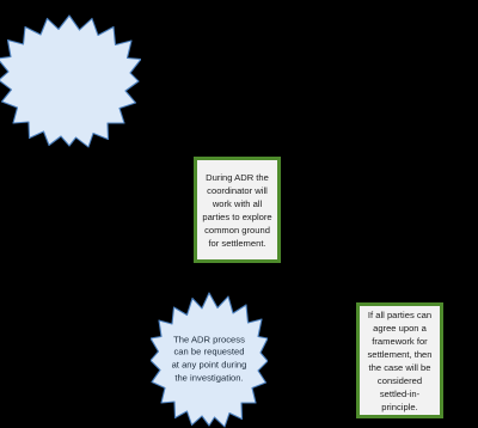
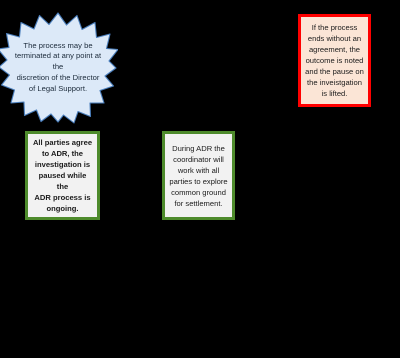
+ The process may be
+ terminated at any point at the
+ discretion of the Director
+ of Legal Support.
+ If the process
+ ends without an
+ agreement, the
+ outcome is noted
+ and the pause on
+ the inveistgation
+ is lifted.
+ All parties agree
+ to ADR, the
+ investigation is
+ paused while the
+ ADR process is
+ ongoing.
  During ADR the
  coordinator will
  work with all
  parties to explore
  common ground
  for settlement.
- The ADR process
- can be requested
- at any point during
- the investigation.
- If all parties can
- agree upon a
- framework for
- settlement, then
- the case will be
- considered
- settled-in-
- principle.
